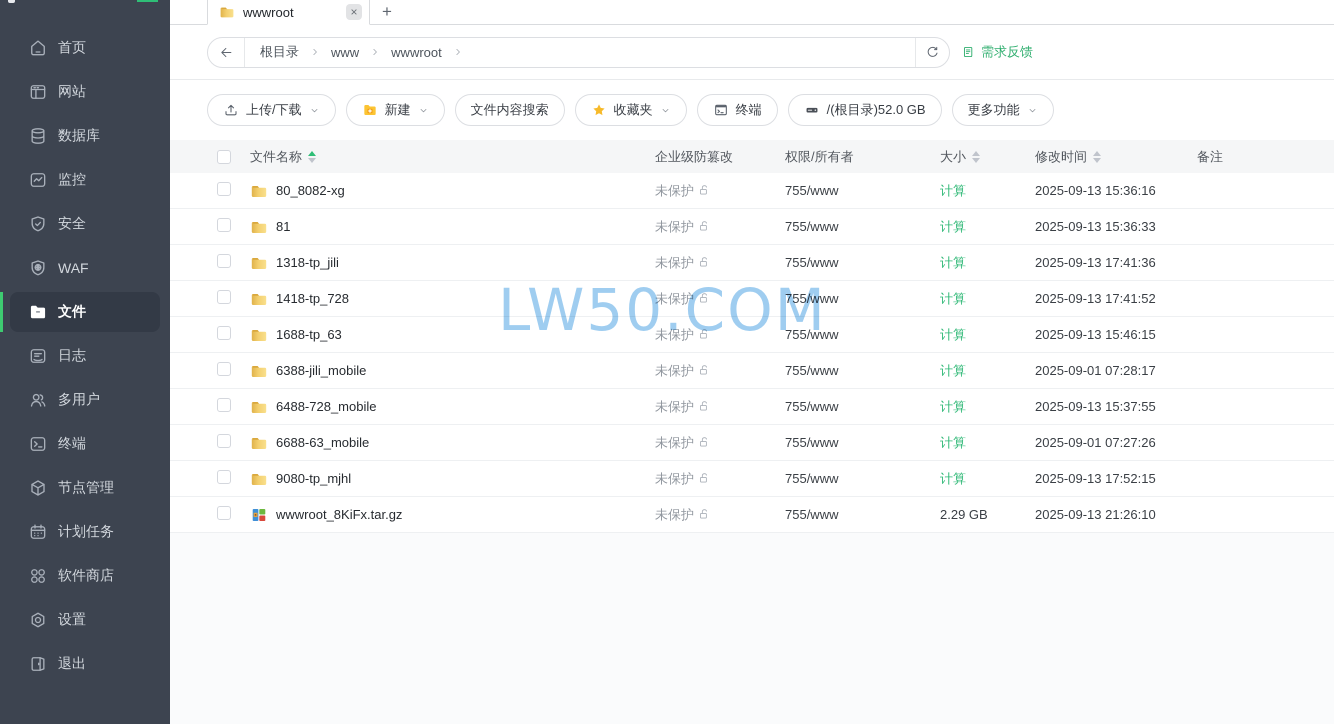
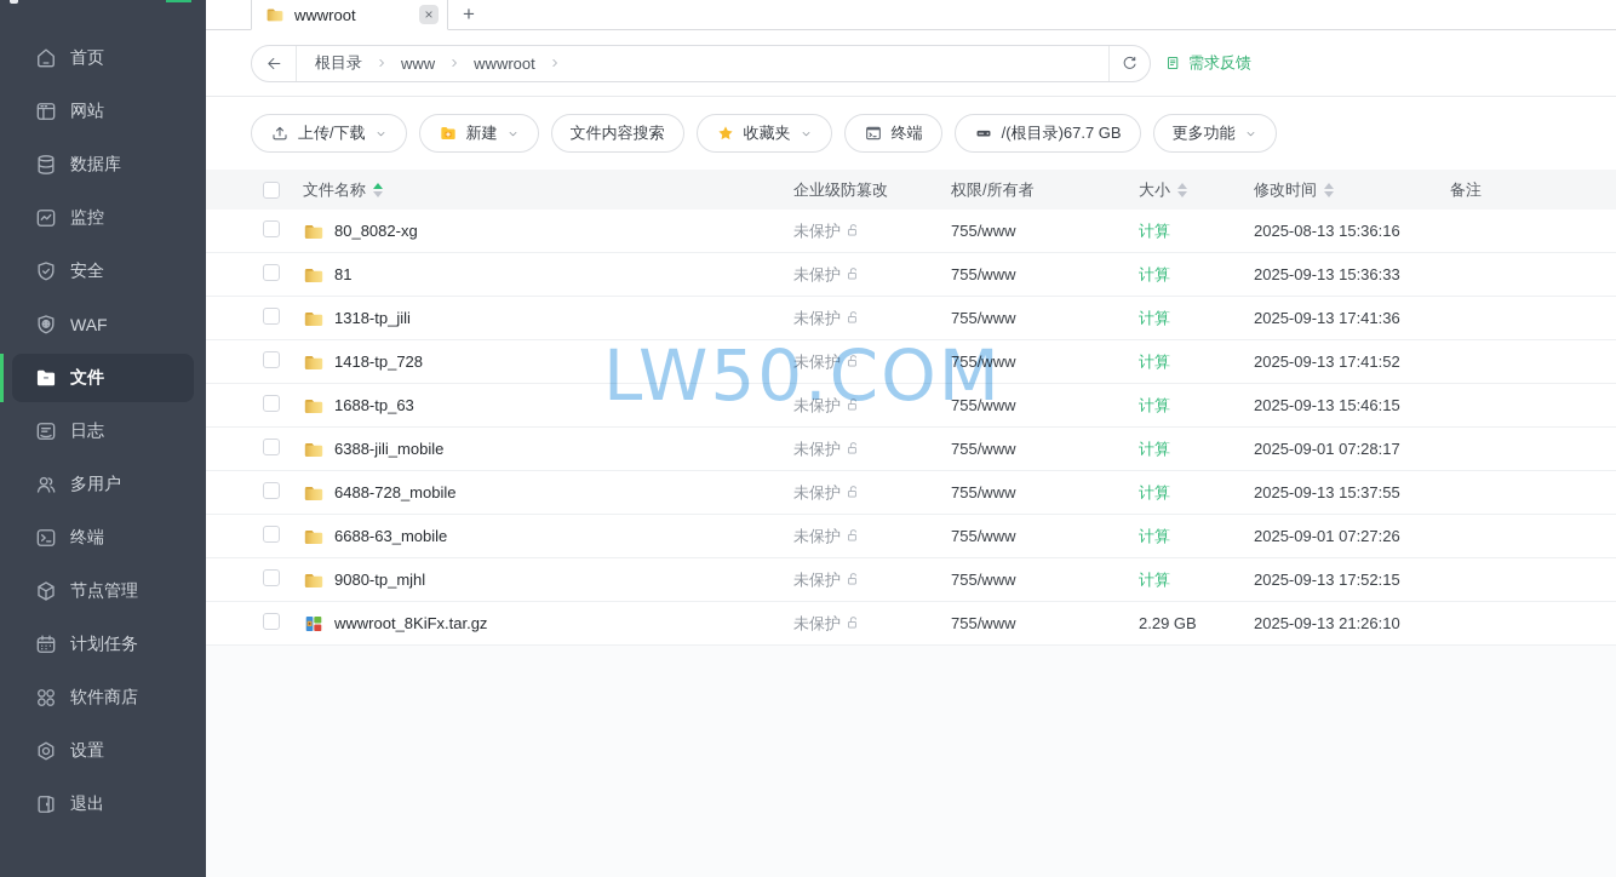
  首页
  网站
  数据库
  监控
  安全
  WAF
  文件
  日志
  多用户
  终端
  节点管理
  计划任务
  软件商店
  设置
  退出
  wwwroot
  ×
  +
  根目录
  www
  wwwroot
  需求反馈
  上传/下载
  新建
  文件内容搜索
  收藏夹
  终端
- /(根目录)52.0 GB
+ /(根目录)67.7 GB
  更多功能
  文件名称
  企业级防篡改
  权限/所有者
  大小
  修改时间
  备注
  80_8082-xg
  未保护
  755/www
  计算
- 2025-09-13 15:36:16
+ 2025-08-13 15:36:16
  81
  未保护
  755/www
  计算
  2025-09-13 15:36:33
  1318-tp_jili
  未保护
  755/www
  计算
  2025-09-13 17:41:36
  1418-tp_728
  未保护
  755/www
  计算
  2025-09-13 17:41:52
  1688-tp_63
  未保护
  755/www
  计算
  2025-09-13 15:46:15
  6388-jili_mobile
  未保护
  755/www
  计算
  2025-09-01 07:28:17
  6488-728_mobile
  未保护
  755/www
  计算
  2025-09-13 15:37:55
  6688-63_mobile
  未保护
  755/www
  计算
  2025-09-01 07:27:26
  9080-tp_mjhl
  未保护
  755/www
  计算
  2025-09-13 17:52:15
  wwwroot_8KiFx.tar.gz
  未保护
  755/www
  2.29 GB
  2025-09-13 21:26:10
  LW50.COM
